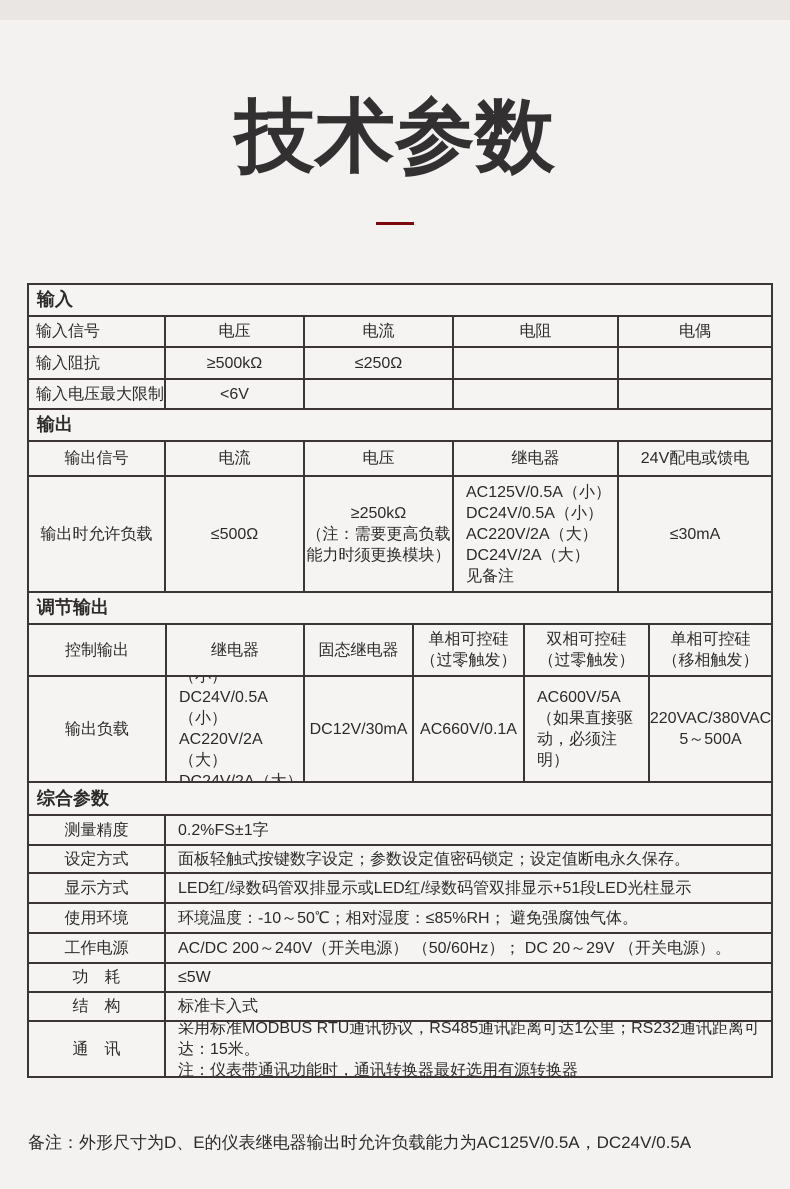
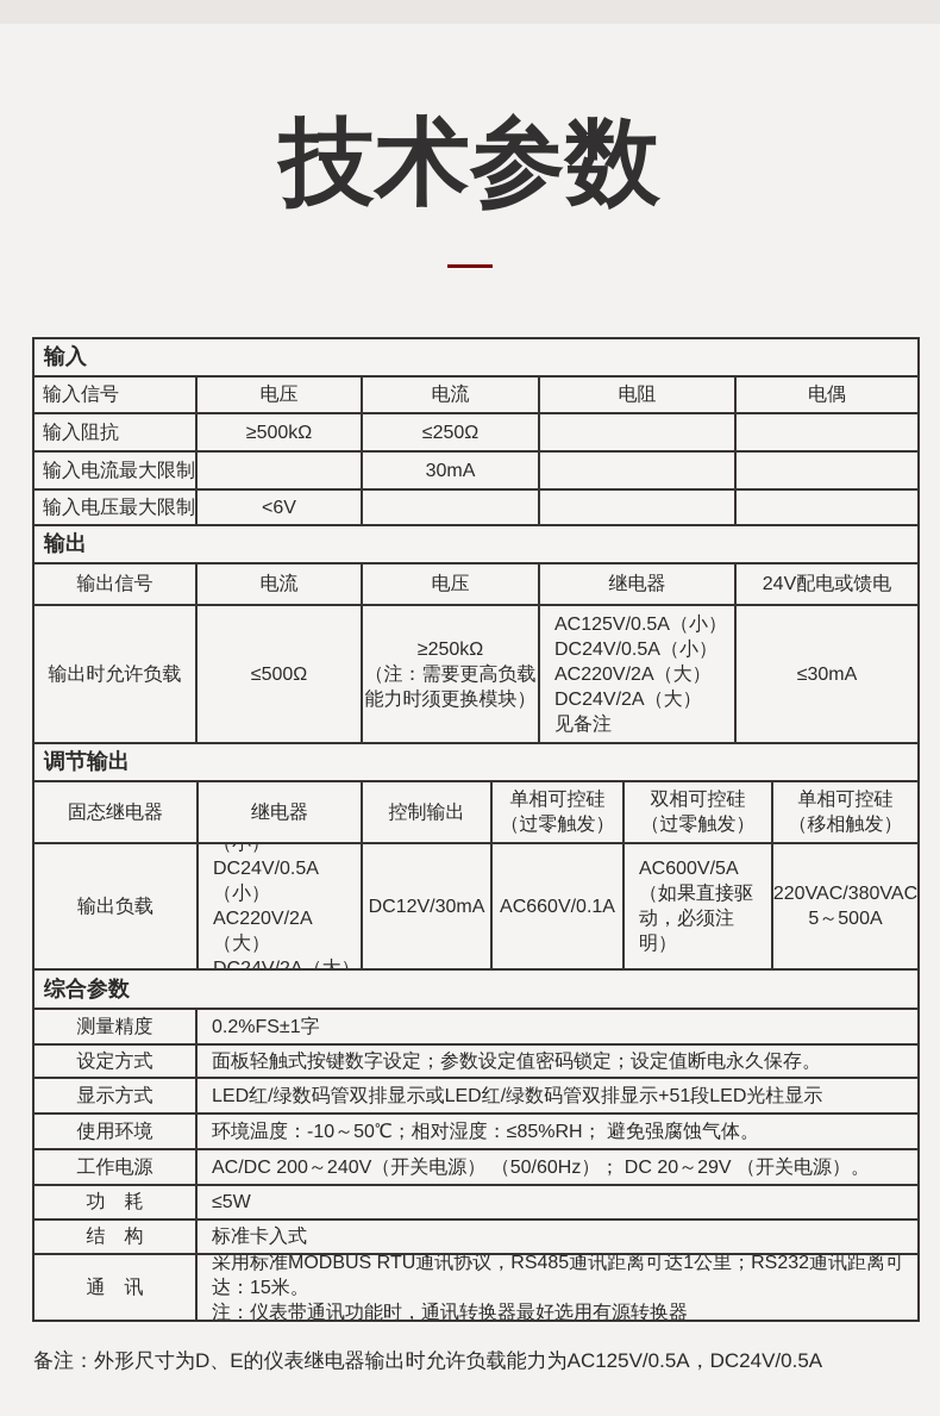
  技术参数
  输入
  输入信号
  电压
  电流
  电阻
  电偶
  输入阻抗
  ≥500kΩ
  ≤250Ω
+ 输入电流最大限制
+ 30mA
  输入电压最大限制
  <6V
  输出
  输出信号
  电流
  电压
  继电器
  24V配电或馈电
  输出时允许负载
  ≤500Ω
  ≥250kΩ
  （注：需要更高负载
  能力时须更换模块）
  AC125V/0.5A（小）
  DC24V/0.5A（小）
  AC220V/2A（大）
  DC24V/2A（大）
  见备注
  ≤30mA
  调节输出
- 控制输出
+ 固态继电器
  继电器
- 固态继电器
+ 控制输出
  单相可控硅
  （过零触发）
  双相可控硅
  （过零触发）
  单相可控硅
  （移相触发）
  输出负载
  DC24V/0.5A（小）
  AC220V/2A（大）
  DC12V/30mA
  AC660V/0.1A
  AC600V/5A
  （如果直接驱
  动，必须注明）
  220VAC/380VAC
  5～500A
  综合参数
  测量精度
  0.2%FS±1字
  设定方式
  面板轻触式按键数字设定；参数设定值密码锁定；设定值断电永久保存。
  显示方式
  LED红/绿数码管双排显示或LED红/绿数码管双排显示+51段LED光柱显示
  使用环境
  环境温度：-10～50℃；相对湿度：≤85%RH； 避免强腐蚀气体。
  工作电源
  AC/DC 200～240V（开关电源） （50/60Hz）； DC 20～29V （开关电源）。
  功 耗
  ≤5W
  结 构
  标准卡入式
  通 讯
  采用标准MODBUS RTU通讯协议，RS485通讯距离可达1公里；RS232通讯距离可达：15米。
  注：仪表带通讯功能时，通讯转换器最好选用有源转换器
  备注：外形尺寸为D、E的仪表继电器输出时允许负载能力为AC125V/0.5A，DC24V/0.5A
